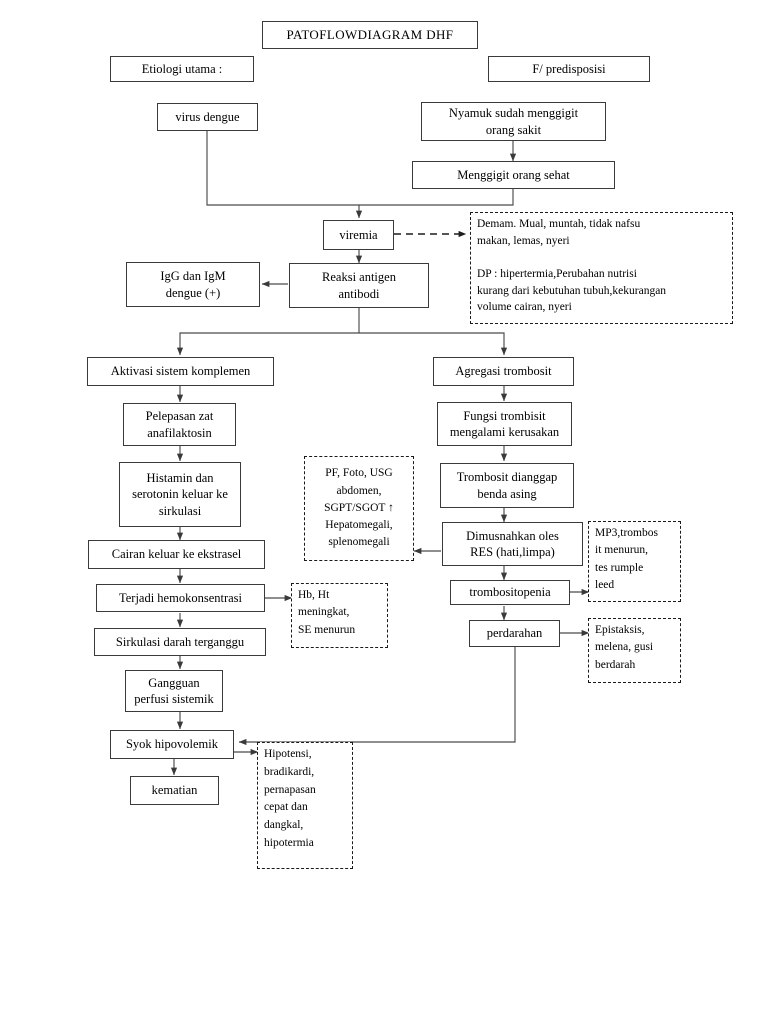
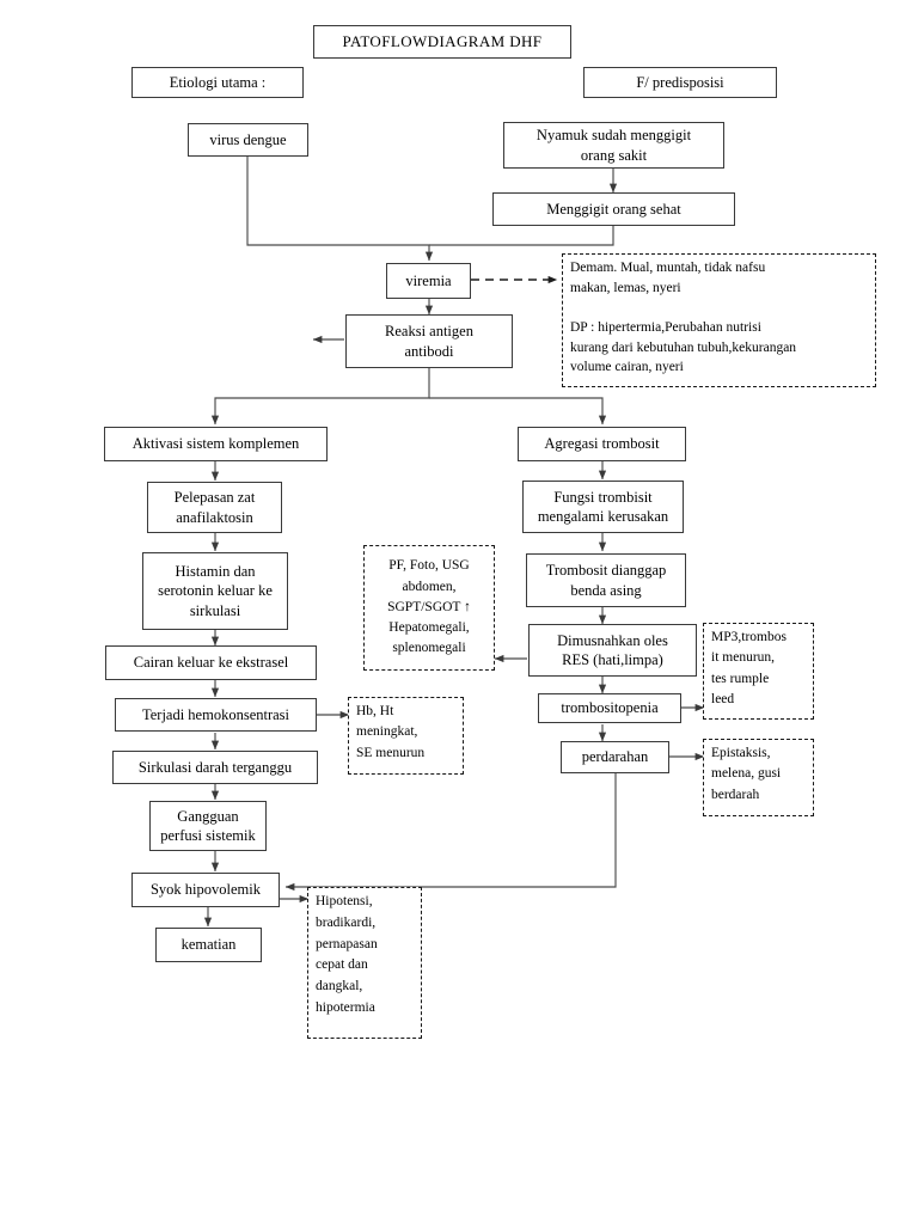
  PATOFLOWDIAGRAM DHF
  Etiologi utama :
  F/ predisposisi
  virus dengue
  Nyamuk sudah menggigit
  orang sakit
  Menggigit orang sehat
  viremia
  Demam. Mual, muntah, tidak nafsu
  makan, lemas, nyeri
  DP : hipertermia,Perubahan nutrisi
  kurang dari kebutuhan tubuh,kekurangan
  volume cairan, nyeri
- IgG dan IgM
- dengue (+)
  Reaksi antigen
  antibodi
  Aktivasi sistem komplemen
  Agregasi trombosit
  Pelepasan zat
  anafilaktosin
  Fungsi trombisit
  mengalami kerusakan
  Histamin dan
  serotonin keluar ke
  sirkulasi
  PF, Foto, USG
  abdomen,
  SGPT/SGOT ↑
  Hepatomegali,
  splenomegali
  Trombosit dianggap
  benda asing
  Cairan keluar ke ekstrasel
  Dimusnahkan oles
  RES (hati,limpa)
  MP3,trombos
  it menurun,
  tes rumple
  leed
  Terjadi hemokonsentrasi
  Hb, Ht
  meningkat,
  SE menurun
  trombositopenia
  Sirkulasi darah terganggu
  perdarahan
  Epistaksis,
  melena, gusi
  berdarah
  Gangguan
  perfusi sistemik
  Syok hipovolemik
  Hipotensi,
  bradikardi,
  pernapasan
  cepat dan
  dangkal,
  hipotermia
  kematian
